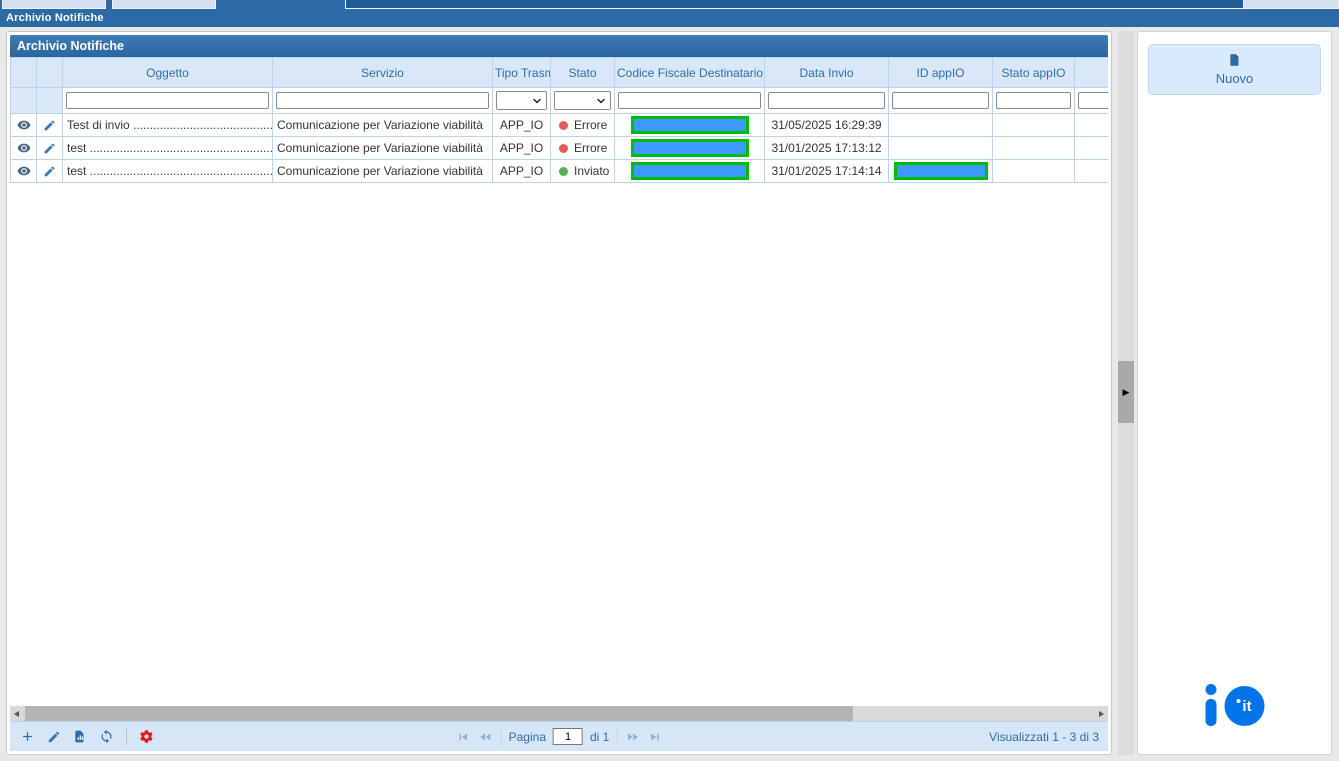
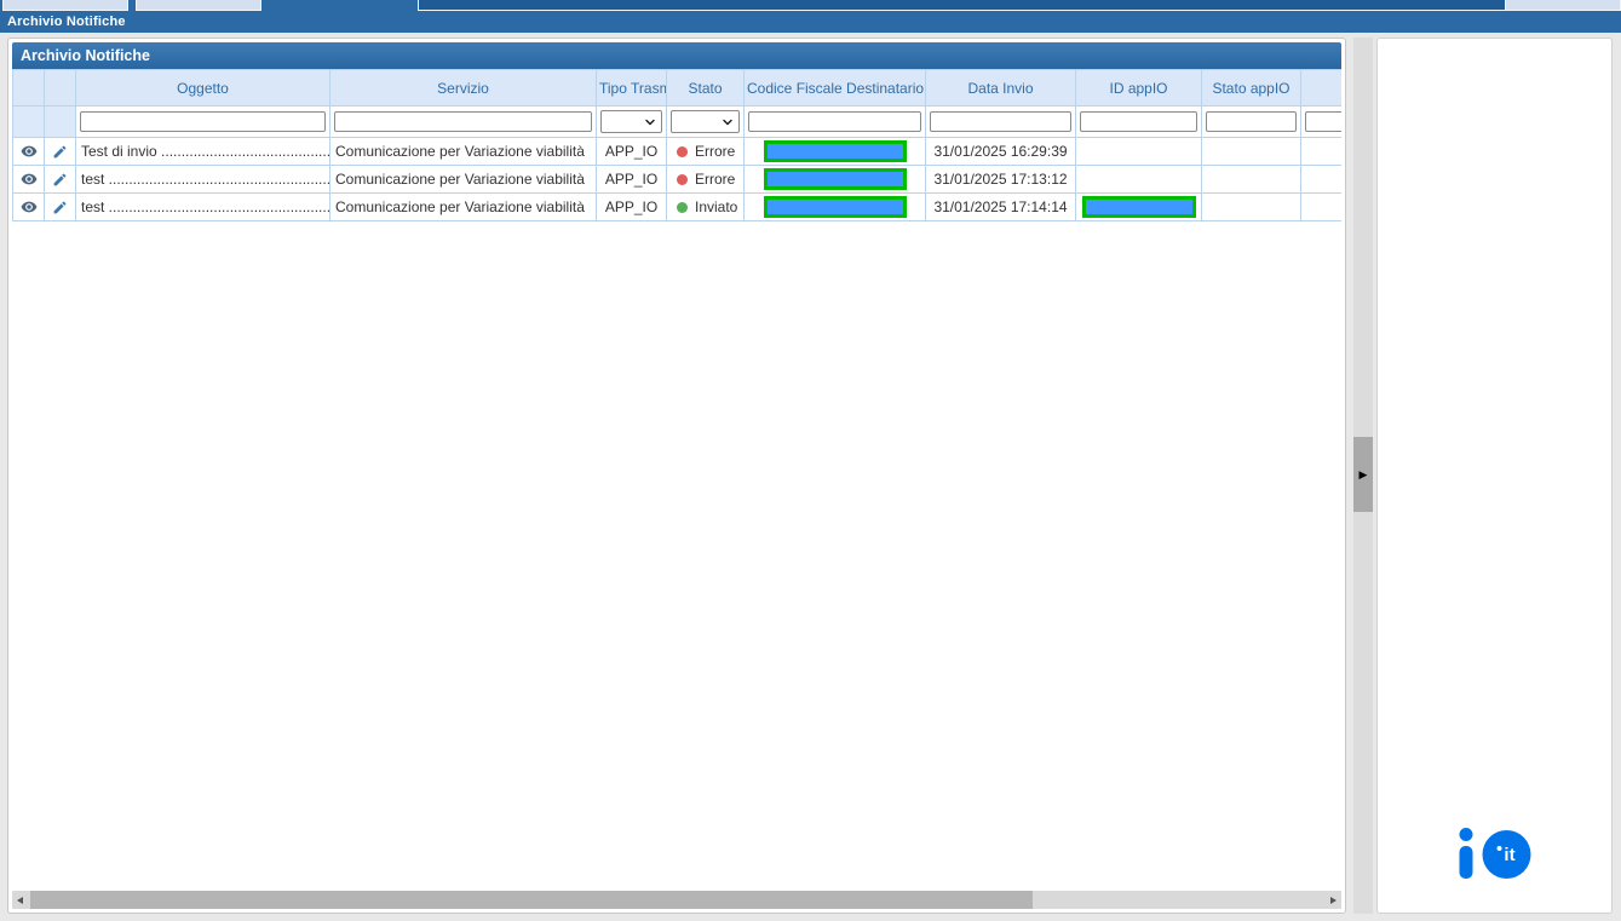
  Archivio Notifiche
  Archivio Notifiche
  		Oggetto	Servizio	Tipo Trasm	Stato	Codice Fiscale Destinatario	Data Invio	ID appIO	Stato appIO
- 		Test di invio ..........................................	Comunicazione per Variazione viabilità	APP_IO	Errore		31/05/2025 16:29:39
+ 		Test di invio ..........................................	Comunicazione per Variazione viabilità	APP_IO	Errore		31/01/2025 16:29:39
  		test .......................................................	Comunicazione per Variazione viabilità	APP_IO	Errore		31/01/2025 17:13:12
  		test .......................................................	Comunicazione per Variazione viabilità	APP_IO	Inviato		31/01/2025 17:14:14
- Pagina
- 1
- di 1
- Visualizzati 1 - 3 di 3
  ▶
- Nuovo
  it
